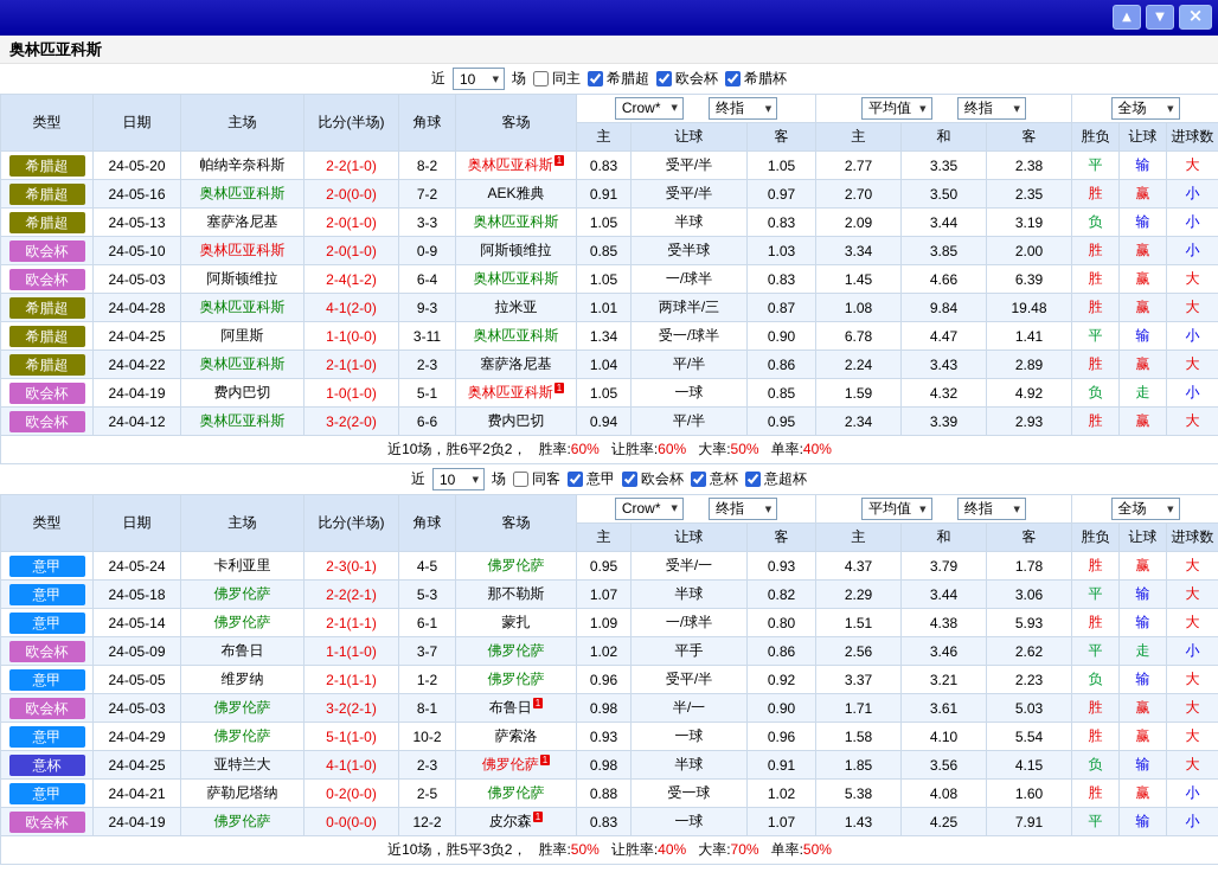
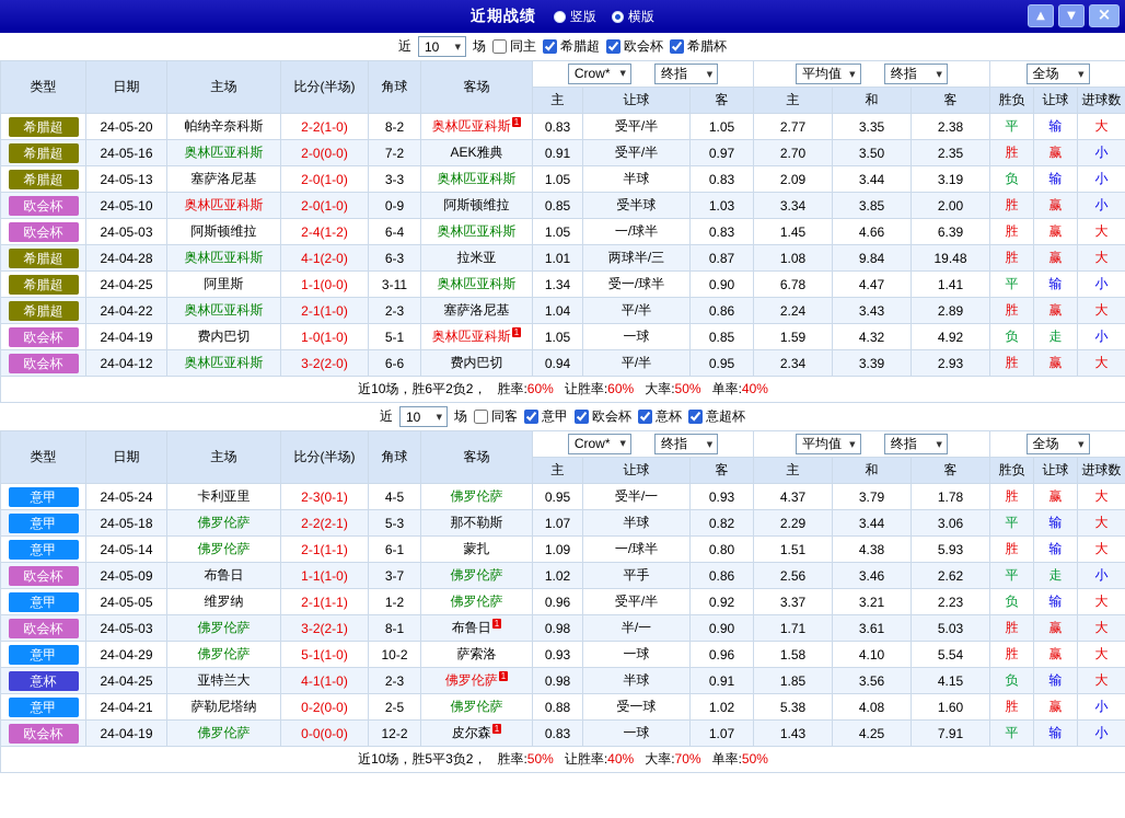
+ 近期战绩
+ 竖版
+ 横版
  ▲
  ▼
  ×
- 奥林匹亚科斯
  近
  10
  ▼
  场
  同主
  希腊超
  欧会杯
  希腊杯
  类型	日期	主场	比分(半场)	角球	客场	Crow* ▼ 终指 ▼	平均值 ▼ 终指 ▼	全场 ▼
  主	让球	客	主	和	客	胜负	让球	进球数
  希腊超	24-05-20	帕纳辛奈科斯	2-2(1-0)	8-2	奥林匹亚科斯 1	0.83	受平/半	1.05	2.77	3.35	2.38	平	输	大
  希腊超	24-05-16	奥林匹亚科斯	2-0(0-0)	7-2	AEK雅典	0.91	受平/半	0.97	2.70	3.50	2.35	胜	赢	小
  希腊超	24-05-13	塞萨洛尼基	2-0(1-0)	3-3	奥林匹亚科斯	1.05	半球	0.83	2.09	3.44	3.19	负	输	小
  欧会杯	24-05-10	奥林匹亚科斯	2-0(1-0)	0-9	阿斯顿维拉	0.85	受半球	1.03	3.34	3.85	2.00	胜	赢	小
  欧会杯	24-05-03	阿斯顿维拉	2-4(1-2)	6-4	奥林匹亚科斯	1.05	一/球半	0.83	1.45	4.66	6.39	胜	赢	大
- 希腊超	24-04-28	奥林匹亚科斯	4-1(2-0)	9-3	拉米亚	1.01	两球半/三	0.87	1.08	9.84	19.48	胜	赢	大
+ 希腊超	24-04-28	奥林匹亚科斯	4-1(2-0)	6-3	拉米亚	1.01	两球半/三	0.87	1.08	9.84	19.48	胜	赢	大
  希腊超	24-04-25	阿里斯	1-1(0-0)	3-11	奥林匹亚科斯	1.34	受一/球半	0.90	6.78	4.47	1.41	平	输	小
  希腊超	24-04-22	奥林匹亚科斯	2-1(1-0)	2-3	塞萨洛尼基	1.04	平/半	0.86	2.24	3.43	2.89	胜	赢	大
  欧会杯	24-04-19	费内巴切	1-0(1-0)	5-1	奥林匹亚科斯 1	1.05	一球	0.85	1.59	4.32	4.92	负	走	小
  欧会杯	24-04-12	奥林匹亚科斯	3-2(2-0)	6-6	费内巴切	0.94	平/半	0.95	2.34	3.39	2.93	胜	赢	大
  近10场，胜6平2负2， 胜率:60% 让胜率:60% 大率:50% 单率:40%
  近
  10
  ▼
  场
  同客
  意甲
  欧会杯
  意杯
  意超杯
  类型	日期	主场	比分(半场)	角球	客场	Crow* ▼ 终指 ▼	平均值 ▼ 终指 ▼	全场 ▼
  主	让球	客	主	和	客	胜负	让球	进球数
  意甲	24-05-24	卡利亚里	2-3(0-1)	4-5	佛罗伦萨	0.95	受半/一	0.93	4.37	3.79	1.78	胜	赢	大
  意甲	24-05-18	佛罗伦萨	2-2(2-1)	5-3	那不勒斯	1.07	半球	0.82	2.29	3.44	3.06	平	输	大
  意甲	24-05-14	佛罗伦萨	2-1(1-1)	6-1	蒙扎	1.09	一/球半	0.80	1.51	4.38	5.93	胜	输	大
  欧会杯	24-05-09	布鲁日	1-1(1-0)	3-7	佛罗伦萨	1.02	平手	0.86	2.56	3.46	2.62	平	走	小
  意甲	24-05-05	维罗纳	2-1(1-1)	1-2	佛罗伦萨	0.96	受平/半	0.92	3.37	3.21	2.23	负	输	大
  欧会杯	24-05-03	佛罗伦萨	3-2(2-1)	8-1	布鲁日 1	0.98	半/一	0.90	1.71	3.61	5.03	胜	赢	大
  意甲	24-04-29	佛罗伦萨	5-1(1-0)	10-2	萨索洛	0.93	一球	0.96	1.58	4.10	5.54	胜	赢	大
  意杯	24-04-25	亚特兰大	4-1(1-0)	2-3	佛罗伦萨 1	0.98	半球	0.91	1.85	3.56	4.15	负	输	大
  意甲	24-04-21	萨勒尼塔纳	0-2(0-0)	2-5	佛罗伦萨	0.88	受一球	1.02	5.38	4.08	1.60	胜	赢	小
  欧会杯	24-04-19	佛罗伦萨	0-0(0-0)	12-2	皮尔森 1	0.83	一球	1.07	1.43	4.25	7.91	平	输	小
  近10场，胜5平3负2， 胜率:50% 让胜率:40% 大率:70% 单率:50%
